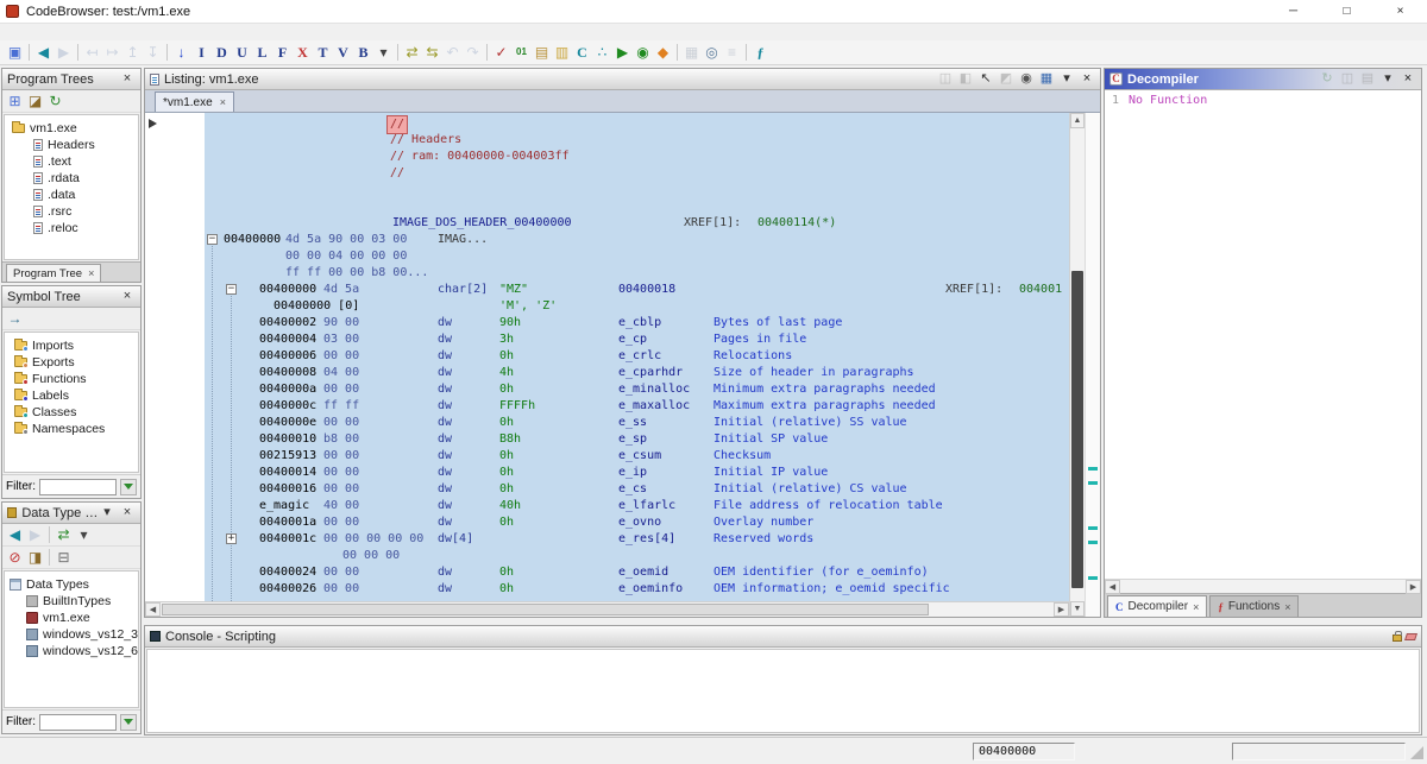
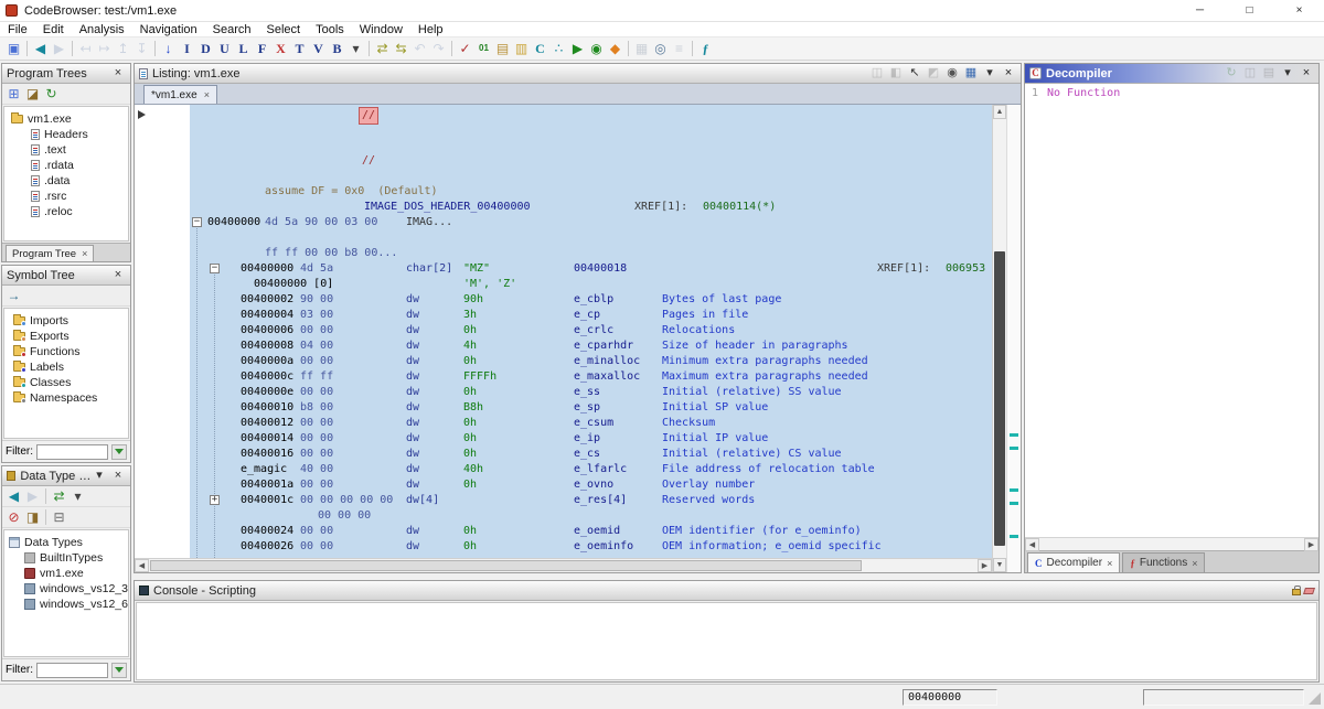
  CodeBrowser: test:/vm1.exe
  ─
  □
  ×
+ File
+ Edit
+ Analysis
+ Navigation
+ Search
+ Select
+ Tools
+ Window
+ Help
  ▣
  ◀
  ▶
  ↤
  ↦
  ↥
  ↧
  ↓
  I
  D
  U
  L
  F
  X
  T
  V
  B
  ▾
  ⇄
  ⇆
  ↶
  ↷
  ✓
  01
  ▤
  ▥
  C
  ∴
  ▶
  ◉
  ◆
  ▦
  ◎
  ƒ
  Program Trees
  ×
  ⊞
  ◪
  ↻
  vm1.exe
  Headers
  .text
  .rdata
  .data
  .rsrc
  .reloc
  Program Tree
  ×
  Symbol Tree
  ×
  →
  Imports
  Exports
  Functions
  Labels
  Classes
  Namespaces
  Filter:
  Data Type M.
  ▾
  ×
  ◀
  ▶
  ⇄
  ▾
  ⊘
  ◨
  ⊟
  Data Types
  BuiltInTypes
  vm1.exe
  windows_vs12_3
  windows_vs12_6
  Filter:
  Listing: vm1.exe
  ◫
  ◧
  ↖
  ◩
  ◉
  ▦
  ▾
  ×
  *vm1.exe
  ×
  //
- // Headers
- // ram: 00400000-004003ff
  //
+ assume DF = 0x0 (Default)
  IMAGE_DOS_HEADER_00400000
  XREF[1]:
  00400114(*)
  −
  00400000
  4d 5a 90 00 03 00
  IMAG...
- 00 00 04 00 00 00
  ff ff 00 00 b8 00...
  −
  00400000
  4d 5a
  char[2]
  "MZ"
  00400018
  XREF[1]:
- 004001
+ 006953
  00400000 [0]
  'M', 'Z'
  00400002
  90 00
  dw
  90h
  e_cblp
  Bytes of last page
  00400004
  03 00
  dw
  3h
  e_cp
  Pages in file
  00400006
  00 00
  dw
  0h
  e_crlc
  Relocations
  00400008
  04 00
  dw
  4h
  e_cparhdr
  Size of header in paragraphs
  0040000a
  00 00
  dw
  0h
  e_minalloc
  Minimum extra paragraphs needed
  0040000c
  ff ff
  dw
  FFFFh
  e_maxalloc
  Maximum extra paragraphs needed
  0040000e
  00 00
  dw
  0h
  e_ss
  Initial (relative) SS value
  00400010
  b8 00
  dw
  B8h
  e_sp
  Initial SP value
- 00215913
+ 00400012
  00 00
  dw
  0h
  e_csum
  Checksum
  00400014
  00 00
  dw
  0h
  e_ip
  Initial IP value
  00400016
  00 00
  dw
  0h
  e_cs
  Initial (relative) CS value
  e_magic
  40 00
  dw
  40h
  e_lfarlc
  File address of relocation table
  0040001a
  00 00
  dw
  0h
  e_ovno
  Overlay number
  +
  0040001c
  00 00 00 00 00
  dw[4]
  e_res[4]
  Reserved words
  00 00 00
  00400024
  00 00
  dw
  0h
  e_oemid
  OEM identifier (for e_oeminfo)
  00400026
  00 00
  dw
  0h
  e_oeminfo
  OEM information; e_oemid specific
  Decompiler
  ↻
  ◫
  ▤
  ▾
  ×
  1
  No Function
  C
  Decompiler
  ×
  ƒ
  Functions
  ×
  Console - Scripting
  00400000
